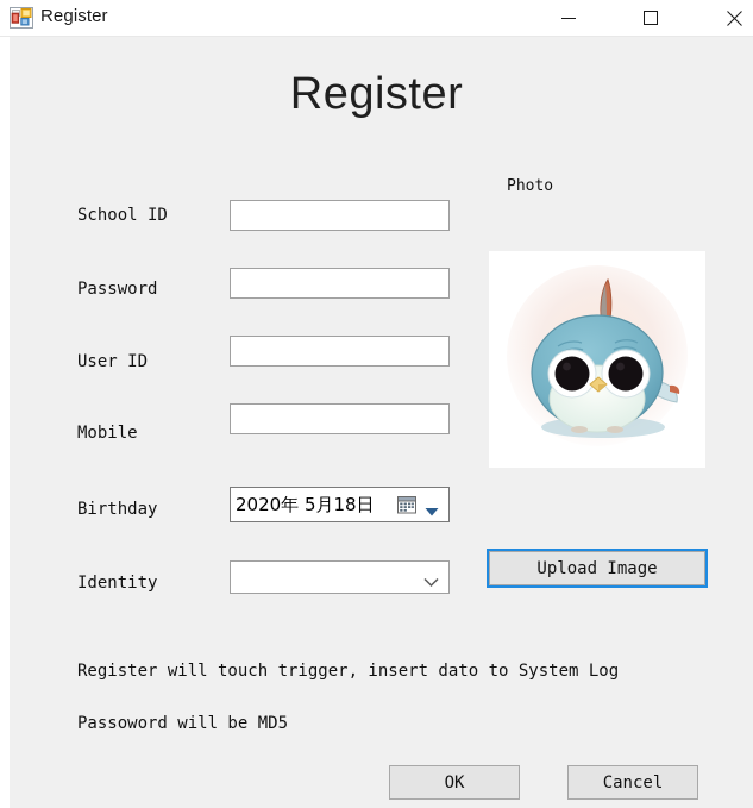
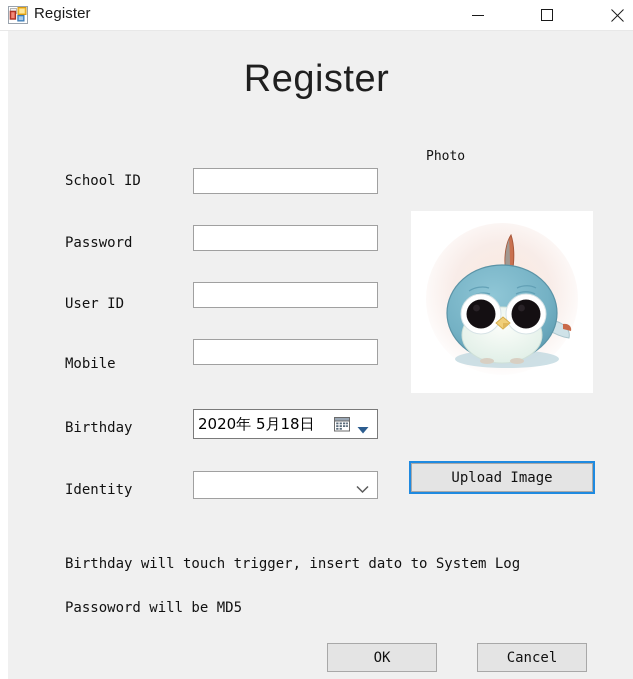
  Register
  Register
  School ID
  Password
  User ID
  Mobile
  Birthday
  Identity
  2020年 5月18日
  Photo
  Upload Image
- Register will touch trigger, insert dato to System Log
+ Birthday will touch trigger, insert dato to System Log
  Passoword will be MD5
  OK
  Cancel
